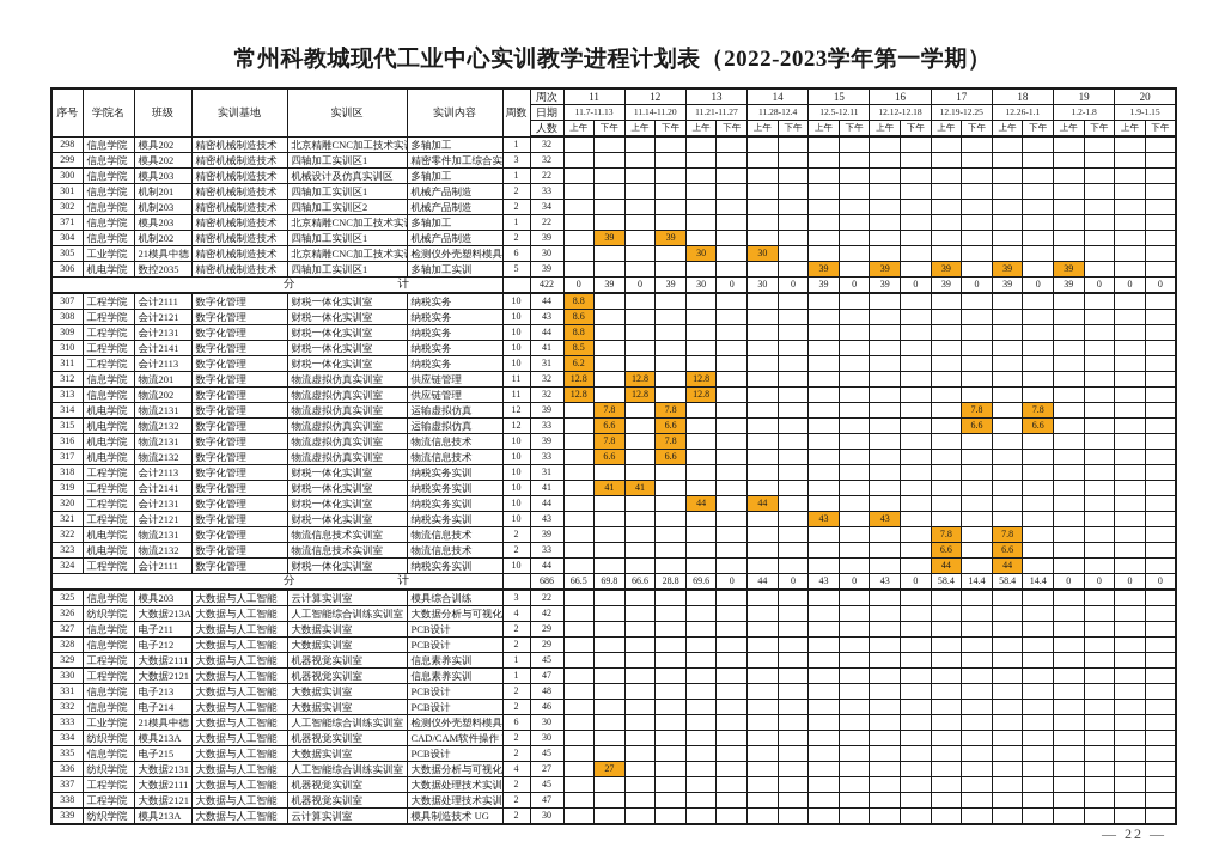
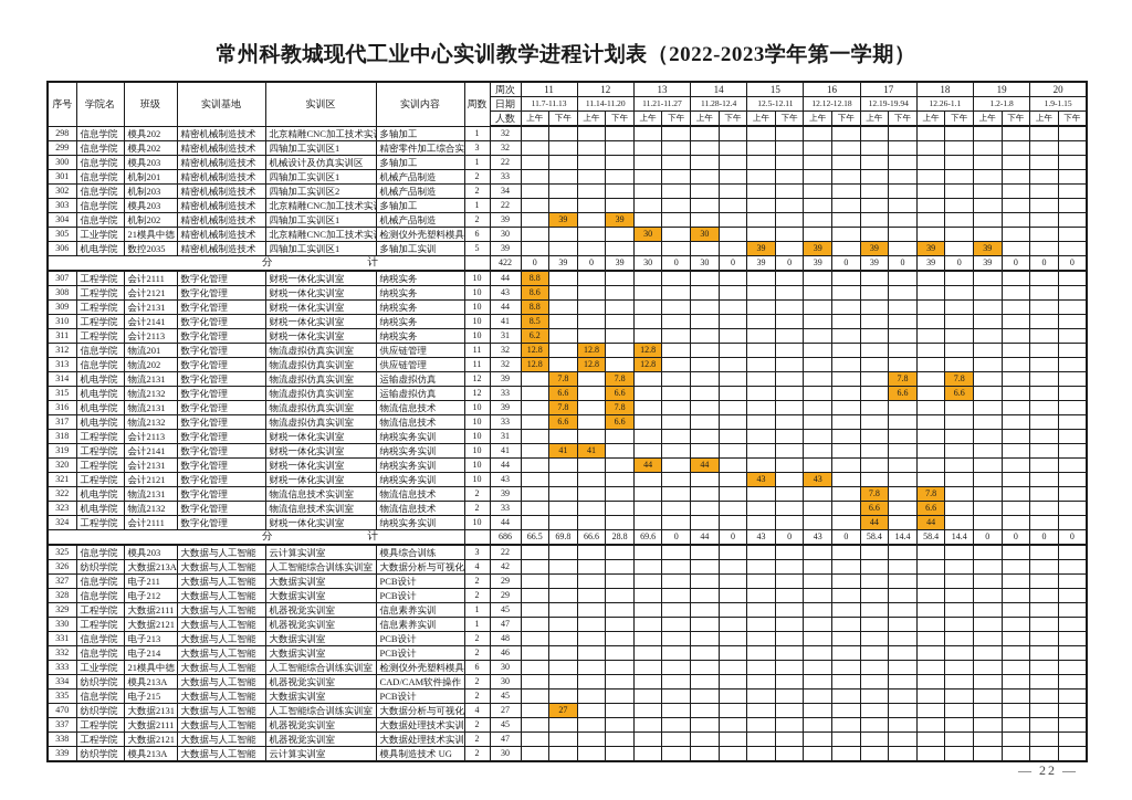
  常州科教城现代工业中心实训教学进程计划表（2022-2023学年第一学期）
  序号	学院名	班级	实训基地	实训区	实训内容	周数	周次	11	12	13	14	15	16	17	18	19	20
- 日期	11.7-11.13	11.14-11.20	11.21-11.27	11.28-12.4	12.5-12.11	12.12-12.18	12.19-12.25	12.26-1.1	1.2-1.8	1.9-1.15
+ 日期	11.7-11.13	11.14-11.20	11.21-11.27	11.28-12.4	12.5-12.11	12.12-12.18	12.19-19.94	12.26-1.1	1.2-1.8	1.9-1.15
  人数	上午	下午	上午	下午	上午	下午	上午	下午	上午	下午	上午	下午	上午	下午	上午	下午	上午	下午	上午	下午
  298	信息学院	模具202	精密机械制造技术	北京精雕CNC加工技术实	多轴加工	1	32
  299	信息学院	模具202	精密机械制造技术	四轴加工实训区1	精密零件加工综合实	3	32
  300	信息学院	模具203	精密机械制造技术	机械设计及仿真实训区	多轴加工	1	22
  301	信息学院	机制201	精密机械制造技术	四轴加工实训区1	机械产品制造	2	33
  302	信息学院	机制203	精密机械制造技术	四轴加工实训区2	机械产品制造	2	34
- 371	信息学院	模具203	精密机械制造技术	北京精雕CNC加工技术实	多轴加工	1	22
+ 303	信息学院	模具203	精密机械制造技术	北京精雕CNC加工技术实	多轴加工	1	22
  304	信息学院	机制202	精密机械制造技术	四轴加工实训区1	机械产品制造	2	39		39		39
  305	工业学院	21模具中德	精密机械制造技术	北京精雕CNC加工技术实	检测仪外壳塑料模具	6	30					30		30
  306	机电学院	数控2035	精密机械制造技术	四轴加工实训区1	多轴加工实训	5	39									39		39		39		39		39
  分 计		422	0	39	0	39	30	0	30	0	39	0	39	0	39	0	39	0	39	0	0	0
  307	工程学院	会计2111	数字化管理	财税一体化实训室	纳税实务	10	44	8.8
  308	工程学院	会计2121	数字化管理	财税一体化实训室	纳税实务	10	43	8.6
  309	工程学院	会计2131	数字化管理	财税一体化实训室	纳税实务	10	44	8.8
  310	工程学院	会计2141	数字化管理	财税一体化实训室	纳税实务	10	41	8.5
  311	工程学院	会计2113	数字化管理	财税一体化实训室	纳税实务	10	31	6.2
  312	信息学院	物流201	数字化管理	物流虚拟仿真实训室	供应链管理	11	32	12.8		12.8		12.8
  313	信息学院	物流202	数字化管理	物流虚拟仿真实训室	供应链管理	11	32	12.8		12.8		12.8
  314	机电学院	物流2131	数字化管理	物流虚拟仿真实训室	运输虚拟仿真	12	39		7.8		7.8										7.8		7.8
  315	机电学院	物流2132	数字化管理	物流虚拟仿真实训室	运输虚拟仿真	12	33		6.6		6.6										6.6		6.6
  316	机电学院	物流2131	数字化管理	物流虚拟仿真实训室	物流信息技术	10	39		7.8		7.8
  317	机电学院	物流2132	数字化管理	物流虚拟仿真实训室	物流信息技术	10	33		6.6		6.6
  318	工程学院	会计2113	数字化管理	财税一体化实训室	纳税实务实训	10	31
  319	工程学院	会计2141	数字化管理	财税一体化实训室	纳税实务实训	10	41		41	41
  320	工程学院	会计2131	数字化管理	财税一体化实训室	纳税实务实训	10	44					44		44
  321	工程学院	会计2121	数字化管理	财税一体化实训室	纳税实务实训	10	43									43		43
  322	机电学院	物流2131	数字化管理	物流信息技术实训室	物流信息技术	2	39													7.8		7.8
  323	机电学院	物流2132	数字化管理	物流信息技术实训室	物流信息技术	2	33													6.6		6.6
  324	工程学院	会计2111	数字化管理	财税一体化实训室	纳税实务实训	10	44													44		44
  分 计		686	66.5	69.8	66.6	28.8	69.6	0	44	0	43	0	43	0	58.4	14.4	58.4	14.4	0	0	0	0
  325	信息学院	模具203	大数据与人工智能	云计算实训室	模具综合训练	3	22
  326	纺织学院	大数据213A	大数据与人工智能	人工智能综合训练实训室	大数据分析与可视化	4	42
  327	信息学院	电子211	大数据与人工智能	大数据实训室	PCB设计	2	29
  328	信息学院	电子212	大数据与人工智能	大数据实训室	PCB设计	2	29
  329	工程学院	大数据2111	大数据与人工智能	机器视觉实训室	信息素养实训	1	45
  330	工程学院	大数据2121	大数据与人工智能	机器视觉实训室	信息素养实训	1	47
  331	信息学院	电子213	大数据与人工智能	大数据实训室	PCB设计	2	48
  332	信息学院	电子214	大数据与人工智能	大数据实训室	PCB设计	2	46
  333	工业学院	21模具中德	大数据与人工智能	人工智能综合训练实训室	检测仪外壳塑料模具	6	30
  334	纺织学院	模具213A	大数据与人工智能	机器视觉实训室	CAD/CAM软件操作	2	30
  335	信息学院	电子215	大数据与人工智能	大数据实训室	PCB设计	2	45
- 336	纺织学院	大数据2131	大数据与人工智能	人工智能综合训练实训室	大数据分析与可视化	4	27		27
+ 470	纺织学院	大数据2131	大数据与人工智能	人工智能综合训练实训室	大数据分析与可视化	4	27		27
  337	工程学院	大数据2111	大数据与人工智能	机器视觉实训室	大数据处理技术实训	2	45
  338	工程学院	大数据2121	大数据与人工智能	机器视觉实训室	大数据处理技术实训	2	47
  339	纺织学院	模具213A	大数据与人工智能	云计算实训室	模具制造技术 UG	2	30
  — 22 —
